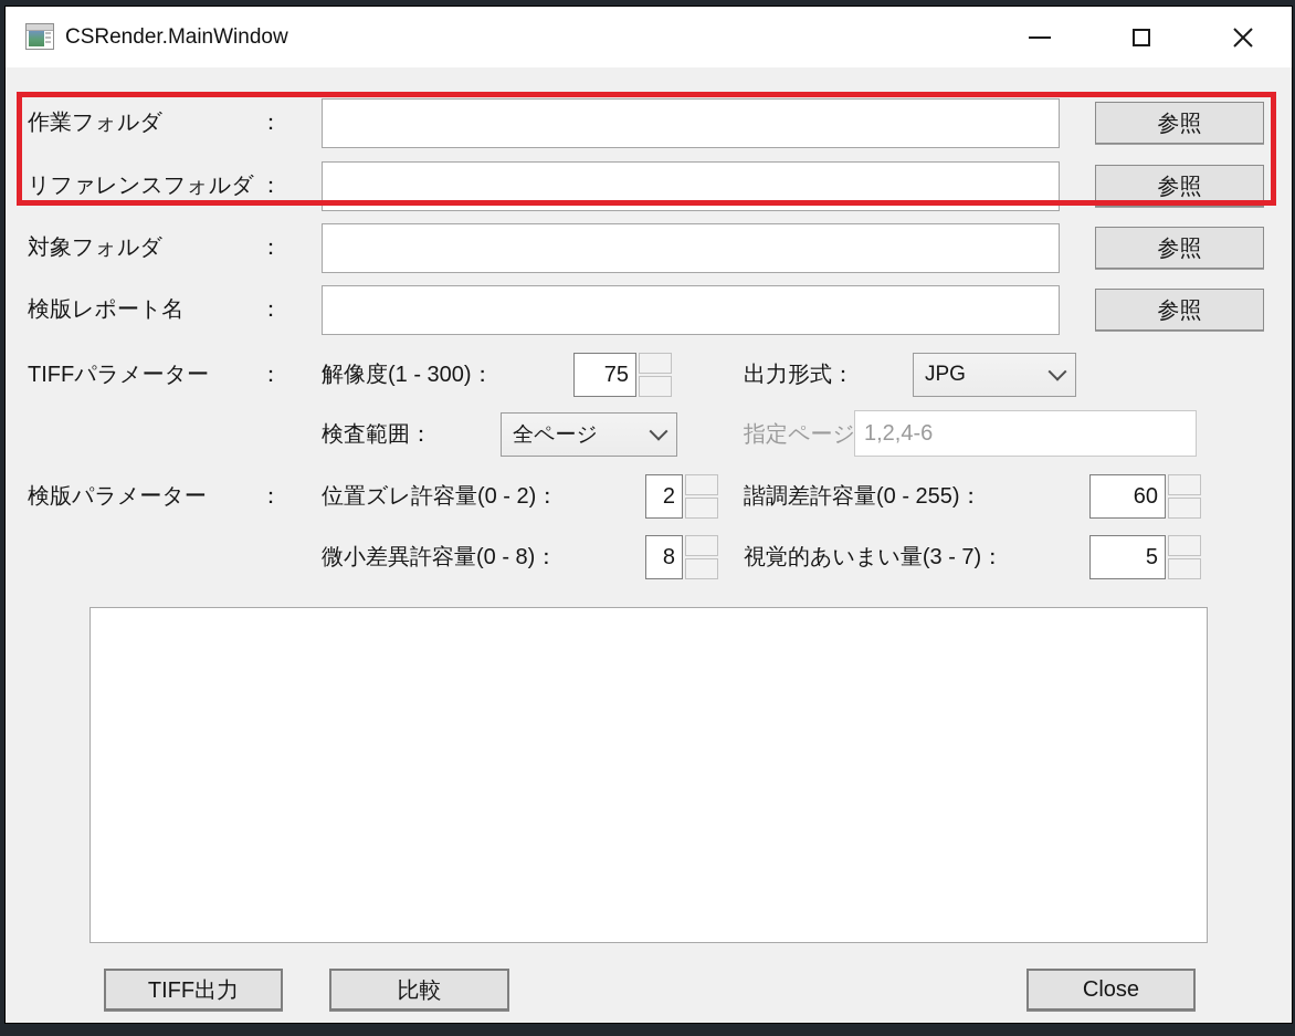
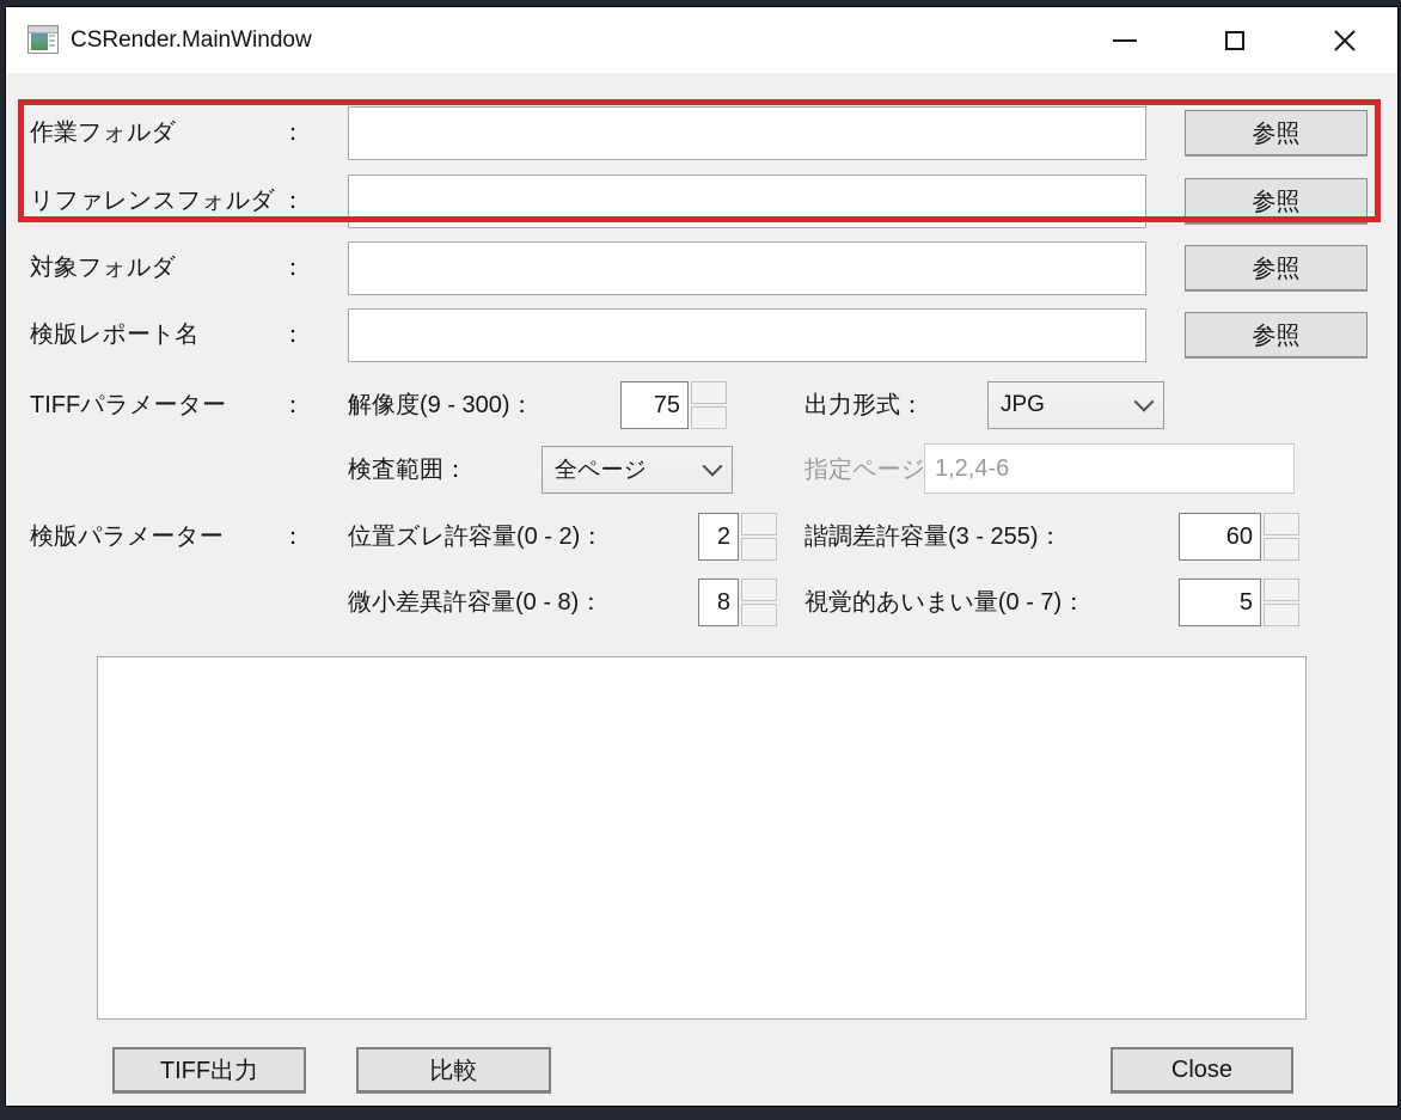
  CSRender.MainWindow
  作業フォルダ
  ：
  参照
  リファレンスフォルダ
  ：
  参照
  対象フォルダ
  ：
  参照
  検版レポート名
  ：
  参照
  TIFFパラメーター
  ：
- 解像度(1 - 300)：
+ 解像度(9 - 300)：
  75
  出力形式：
  JPG
  検査範囲：
  全ページ
  指定ページ
  1,2,4-6
  検版パラメーター
  ：
  位置ズレ許容量(0 - 2)：
  2
- 諧調差許容量(0 - 255)：
+ 諧調差許容量(3 - 255)：
  60
  微小差異許容量(0 - 8)：
  8
- 視覚的あいまい量(3 - 7)：
+ 視覚的あいまい量(0 - 7)：
  5
  TIFF出力
  比較
  Close
